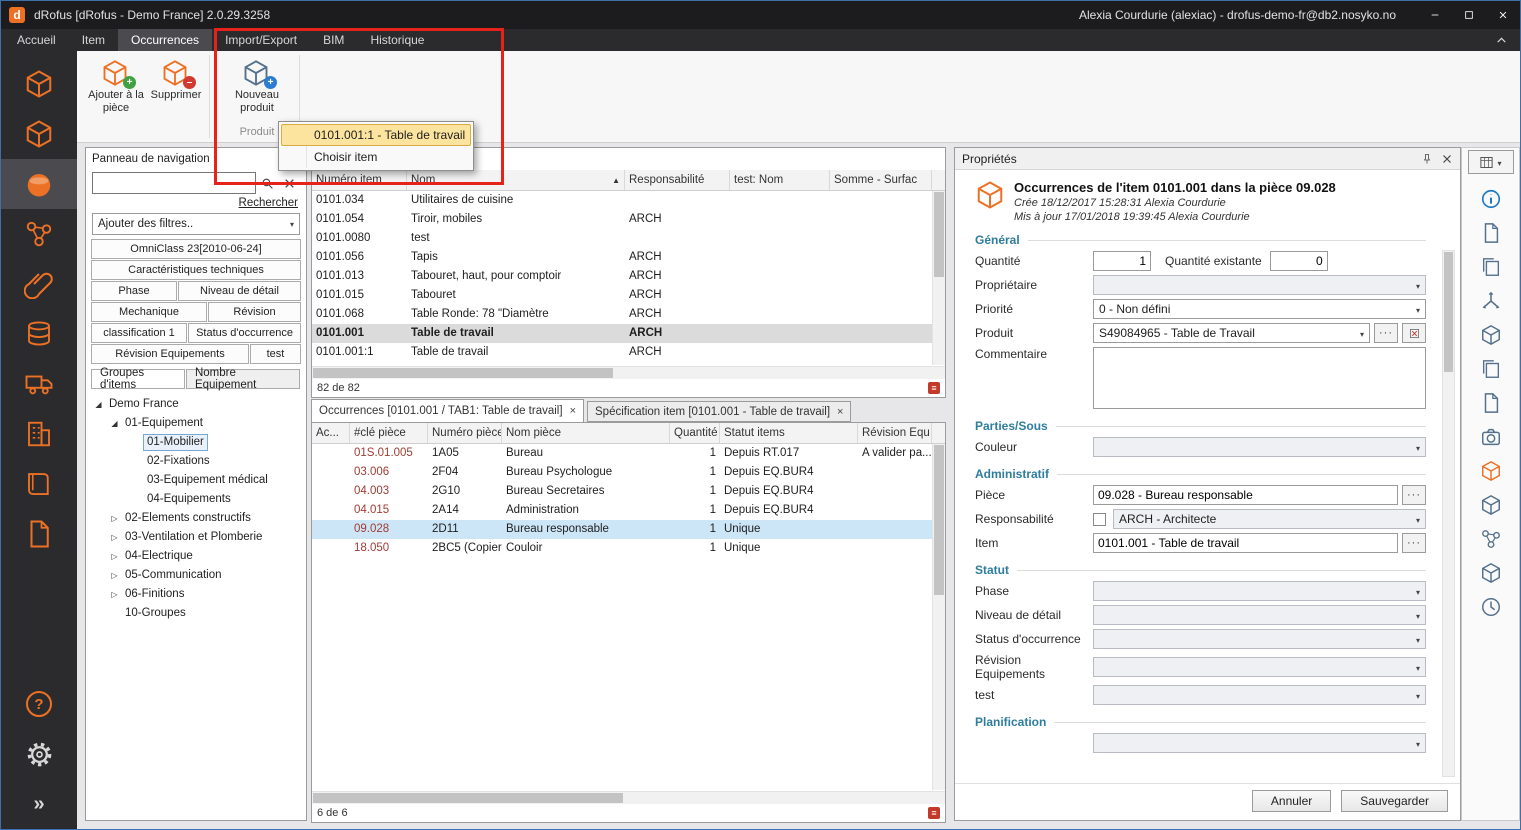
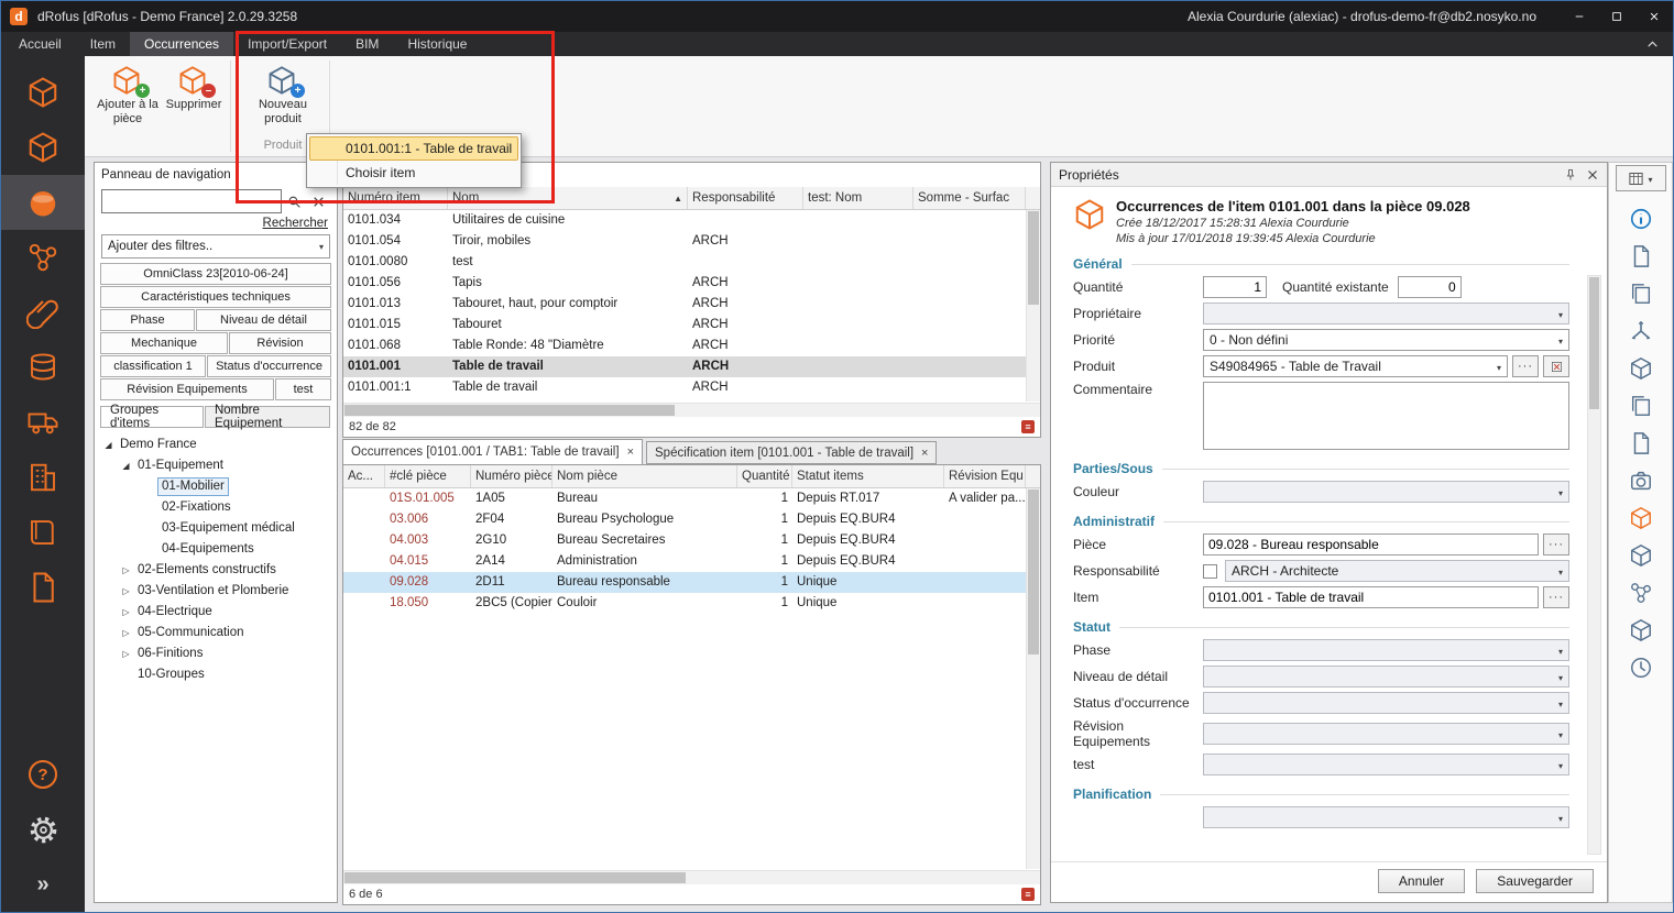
  d
  dRofus [dRofus - Demo France] 2.0.29.3258
  Alexia Courdurie (alexiac) - drofus-demo-fr@db2.nosyko.no
  Accueil
  Item
  Occurrences
  Import/Export
  BIM
  Historique
  Ajouter à la pièce
  Supprimer
  Nouveau produit
  Produit
  Panneau de navigation
  Rechercher
  Ajouter des filtres..
  OmniClass 23[2010-06-24]
  Caractéristiques techniques
  Phase
  Niveau de détail
  Mechanique
  Révision
  classification 1
  Status d'occurrence
  Révision Equipements
  test
  Groupes d'items
  Nombre Equipement
  ◢
  Demo France
  ◢
  01-Equipement
  01-Mobilier
  02-Fixations
  03-Equipement médical
  04-Equipements
  ▷
  02-Elements constructifs
  ▷
  03-Ventilation et Plomberie
  ▷
  04-Electrique
  ▷
  05-Communication
  ▷
  06-Finitions
  10-Groupes
  Numéro item
  Nom
  Responsabilité
  test: Nom
  Somme - Surfac
  0101.034
  Utilitaires de cuisine
  0101.054
  Tiroir, mobiles
  ARCH
  0101.0080
  test
  0101.056
  Tapis
  ARCH
  0101.013
  Tabouret, haut, pour comptoir
  ARCH
  0101.015
  Tabouret
  ARCH
  0101.068
- Table Ronde: 78 "Diamètre
+ Table Ronde: 48 "Diamètre
  ARCH
  0101.001
  Table de travail
  ARCH
  0101.001:1
  Table de travail
  ARCH
  82 de 82
  Occurrences [0101.001 / TAB1: Table de travail]
  Spécification item [0101.001 - Table de travail]
  Ac...
  #clé pièce
  Numéro pièce
  Nom pièce
  Quantité
  Statut items
  Révision Equ
  01S.01.005
  1A05
  Bureau
  1
  Depuis RT.017
  A valider pa...
  03.006
  2F04
  Bureau Psychologue
  1
  Depuis EQ.BUR4
  04.003
  2G10
  Bureau Secretaires
  1
  Depuis EQ.BUR4
  04.015
  2A14
  Administration
  1
  Depuis EQ.BUR4
  09.028
  2D11
  Bureau responsable
  1
  Unique
  18.050
  2BC5 (Copier
  Couloir
  1
  Unique
  6 de 6
  Propriétés
  Occurrences de l'item 0101.001 dans la pièce 09.028
  Crée 18/12/2017 15:28:31 Alexia Courdurie
  Mis à jour 17/01/2018 19:39:45 Alexia Courdurie
  Général
  Quantité
  1
  Quantité existante
  0
  Propriétaire
  Priorité
  0 - Non défini
  Produit
  S49084965 - Table de Travail
  Commentaire
  Parties/Sous
  Couleur
  Administratif
  Pièce
  09.028 - Bureau responsable
  Responsabilité
  ARCH - Architecte
  Item
  0101.001 - Table de travail
  Statut
  Phase
  Niveau de détail
  Status d'occurrence
  Révision Equipements
  test
  Planification
  Annuler
  Sauvegarder
  0101.001:1 - Table de travail
  Choisir item
